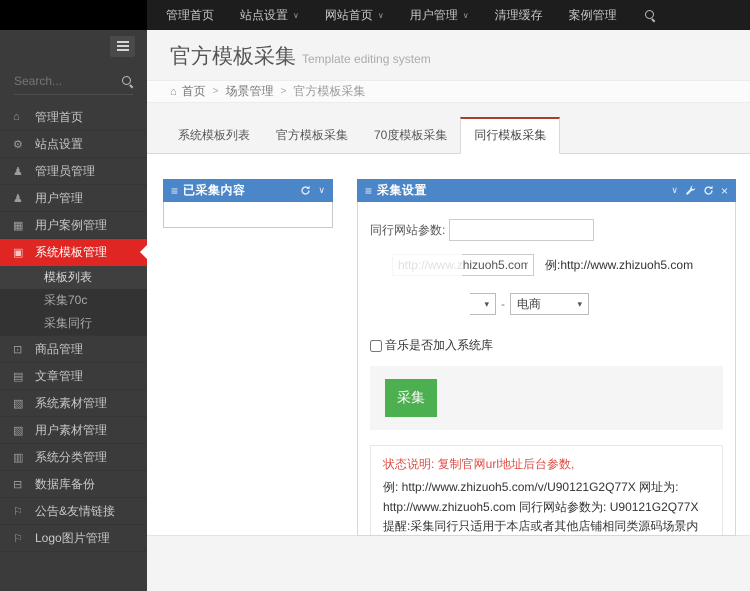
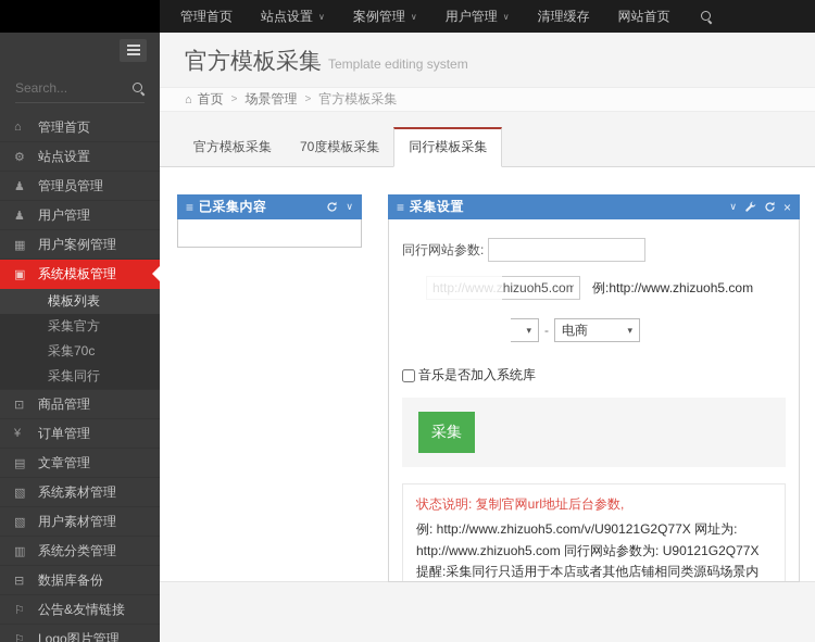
  管理首页
  站点设置
  ∨
- 网站首页
+ 案例管理
  ∨
  用户管理
  ∨
  清理缓存
- 案例管理
+ 网站首页
  Search...
  ⌂
  管理首页
  ⚙
  站点设置
  ♟
  管理员管理
  ♟
  用户管理
  ▦
  用户案例管理
  ▣
  系统模板管理
  模板列表
+ 采集官方
  采集70c
  采集同行
  ⊡
  商品管理
+ ¥
+ 订单管理
  ▤
  文章管理
  ▧
  系统素材管理
  ▧
  用户素材管理
  ▥
  系统分类管理
  ⊟
  数据库备份
  ⚐
  公告&友情链接
  ⚐
  Logo图片管理
  官方模板采集 Template editing system
  ⌂
  首页
  >
  场景管理
  >
  官方模板采集
- 系统模板列表
  官方模板采集
  70度模板采集
  同行模板采集
  ≡
  已采集内容
  ∨
  ≡
  采集设置
  ∨
  ×
  同行网站参数:
  http://www.zhizuoh5.com
  例:http://www.zhizuoh5.com
  ▾
  -
  电商
  ▾
  音乐是否加入系统库
  采集
  状态说明: 复制官网url地址后台参数,
  例: http://www.zhizuoh5.com/v/U90121G2Q77X 网址为: http://www.zhizuoh5.com 同行网站参数为: U90121G2Q77X
  提醒:采集同行只适用于本店或者其他店铺相同类源码场景内
